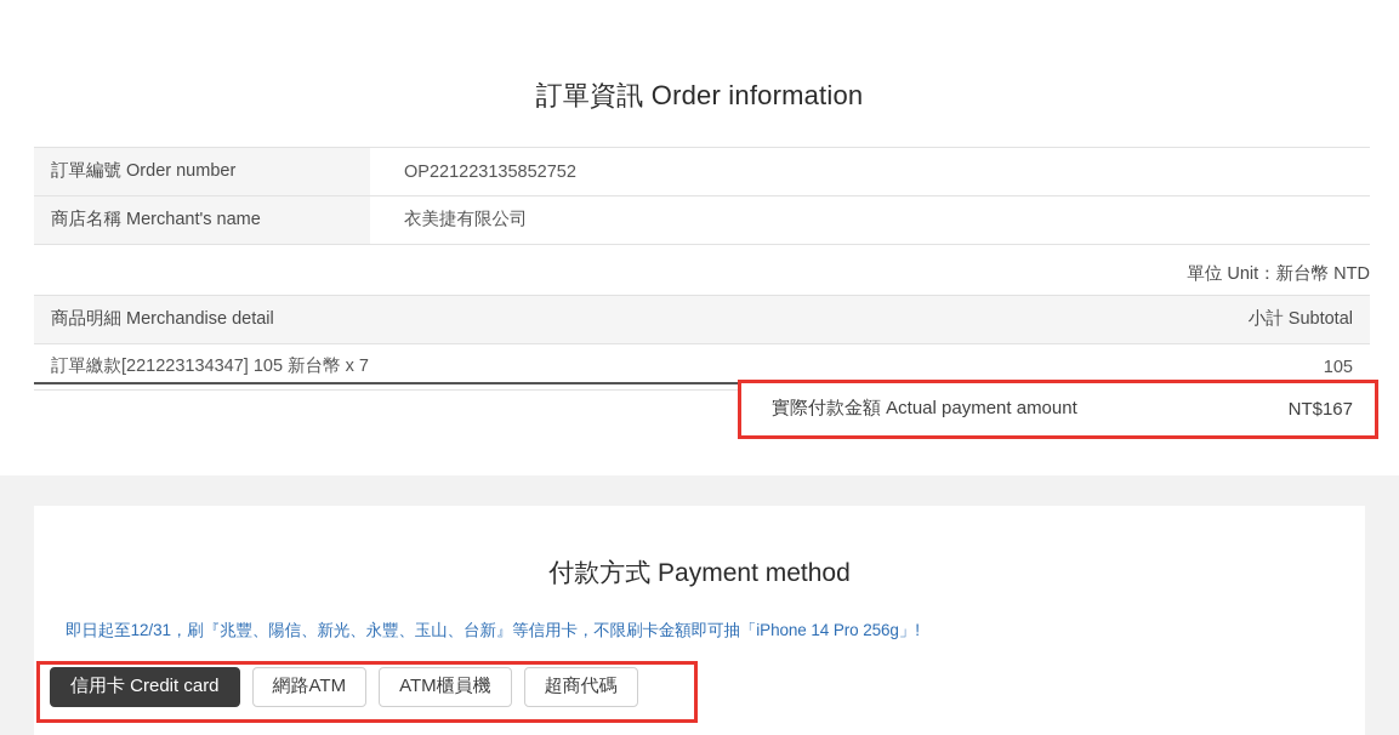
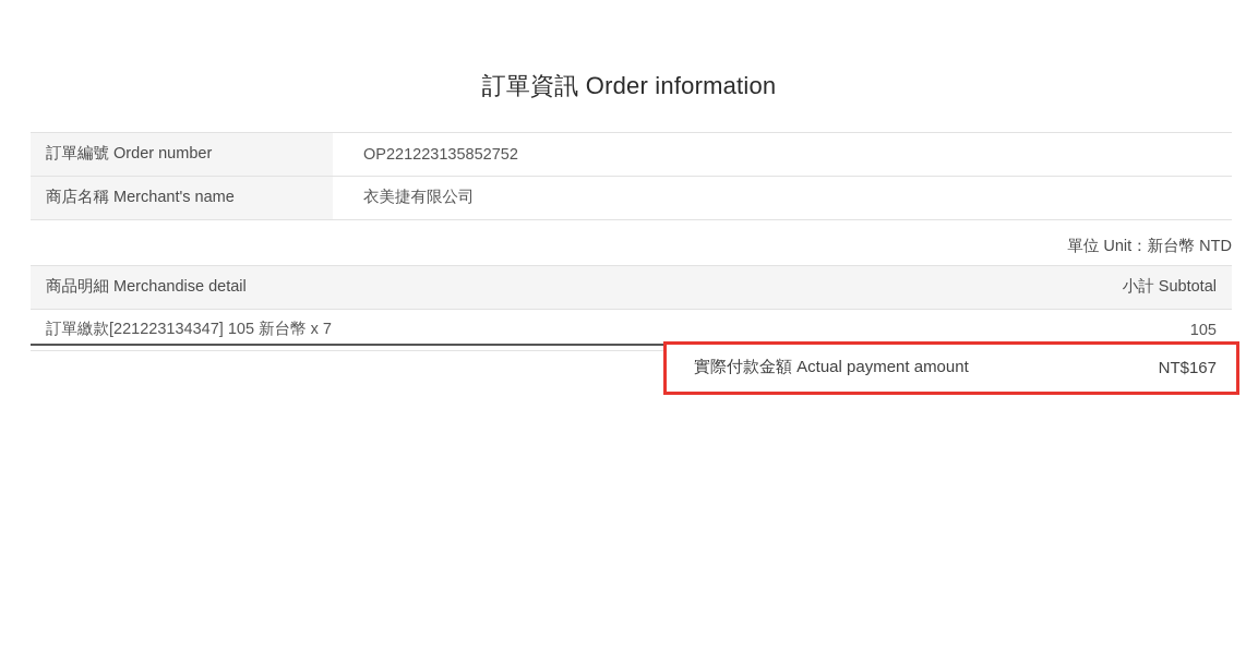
  訂單資訊 Order information
  訂單編號 Order number	OP221223135852752
  商店名稱 Merchant's name	衣美捷有限公司
  單位 Unit：新台幣 NTD
  商品明細 Merchandise detail	小計 Subtotal
  訂單繳款[221223134347] 105 新台幣 x 7	105
  實際付款金額 Actual payment amount
  NT$167
- 付款方式 Payment method
- 即日起至12/31，刷『兆豐、陽信、新光、永豐、玉山、台新』等信用卡，不限刷卡金額即可抽「iPhone 14 Pro 256g」!
- 信用卡 Credit card
- 網路ATM
- ATM櫃員機
- 超商代碼
